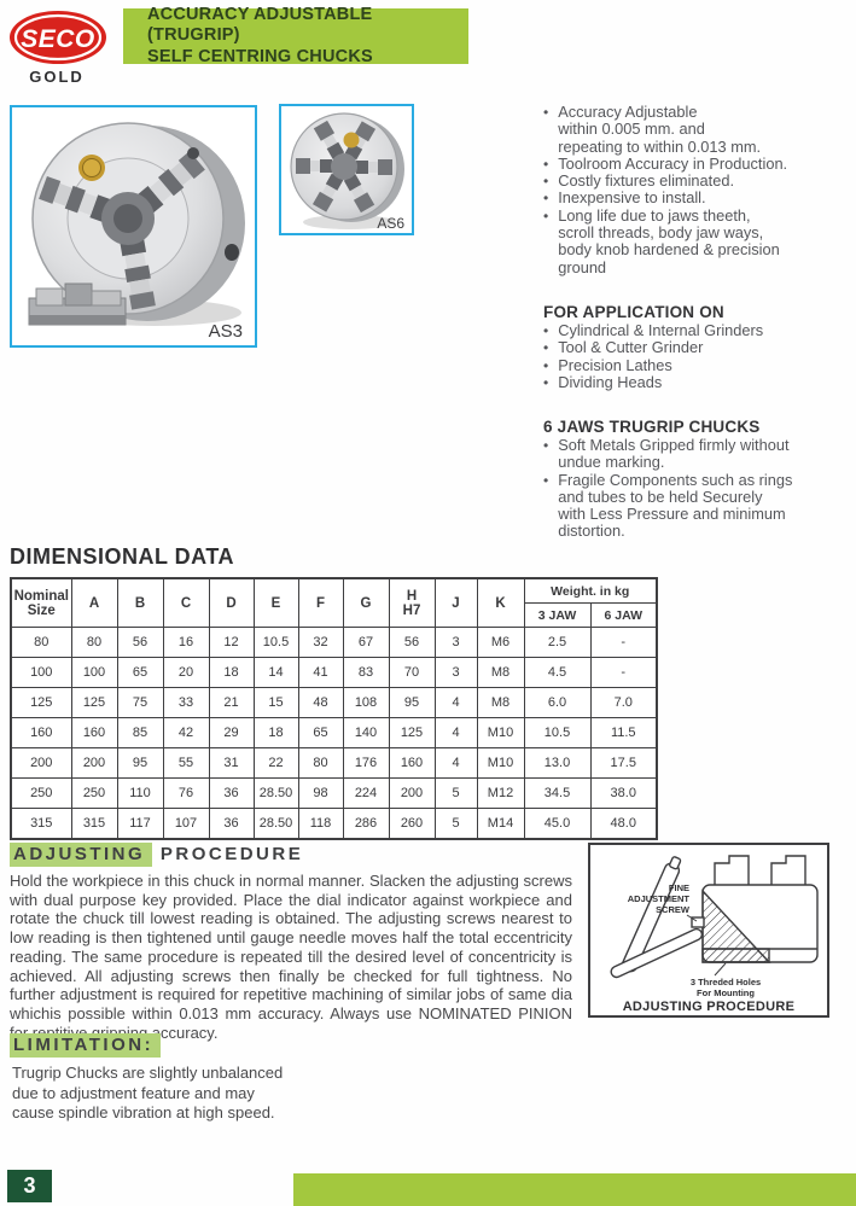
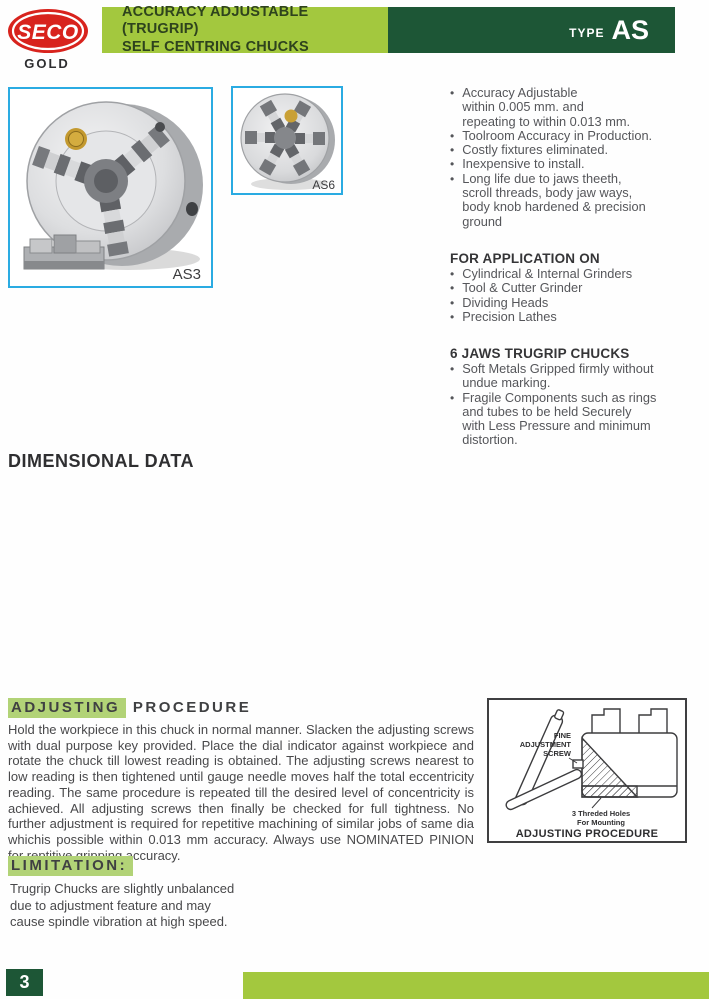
  SECO
  GOLD
  ACCURACY ADJUSTABLE (TRUGRIP)
  SELF CENTRING CHUCKS
+ TYPE
+ AS
  AS3
  AS6
  •
  Accuracy Adjustable
  within 0.005 mm. and
  repeating to within 0.013 mm.
  •
  Toolroom Accuracy in Production.
  •
  Costly fixtures eliminated.
  •
  Inexpensive to install.
  •
  Long life due to jaws theeth,
  scroll threads, body jaw ways,
  body knob hardened & precision
  ground
  FOR APPLICATION ON
  •
  Cylindrical & Internal Grinders
  •
  Tool & Cutter Grinder
  •
- Precision Lathes
+ Dividing Heads
  •
- Dividing Heads
+ Precision Lathes
  6 JAWS TRUGRIP CHUCKS
  •
  Soft Metals Gripped firmly without
  undue marking.
  •
  Fragile Components such as rings
  and tubes to be held Securely
  with Less Pressure and minimum
  distortion.
  DIMENSIONAL DATA
- Nominal Size	A	B	C	D	E	F	G	H H7	J	K	Weight. in kg
- 3 JAW	6 JAW
- 80	80	56	16	12	10.5	32	67	56	3	M6	2.5	-
- 100	100	65	20	18	14	41	83	70	3	M8	4.5	-
- 125	125	75	33	21	15	48	108	95	4	M8	6.0	7.0
- 160	160	85	42	29	18	65	140	125	4	M10	10.5	11.5
- 200	200	95	55	31	22	80	176	160	4	M10	13.0	17.5
- 250	250	110	76	36	28.50	98	224	200	5	M12	34.5	38.0
- 315	315	117	107	36	28.50	118	286	260	5	M14	45.0	48.0
  ADJUSTING PROCEDURE
  Hold the workpiece in this chuck in normal manner. Slacken the adjusting screws with dual purpose key provided. Place the dial indicator against workpiece and rotate the chuck till lowest reading is obtained. The adjusting screws nearest to low reading is then tightened until gauge needle moves half the total eccentricity reading. The same procedure is repeated till the desired level of concentricity is achieved. All adjusting screws then finally be checked for full tightness. No further adjustment is required for repetitive machining of similar jobs of same dia whichis possible within 0.013 mm accuracy. Always use NOMINATED PINION ccuracy.
  LIMITATION:
  Trugrip Chucks are slightly unbalanced
  due to adjustment feature and may
  cause spindle vibration at high speed.
  FINE
  ADJUSTMENT
  SCREW
  3 Threded Holes
  For Mounting
  ADJUSTING PROCEDURE
  3
